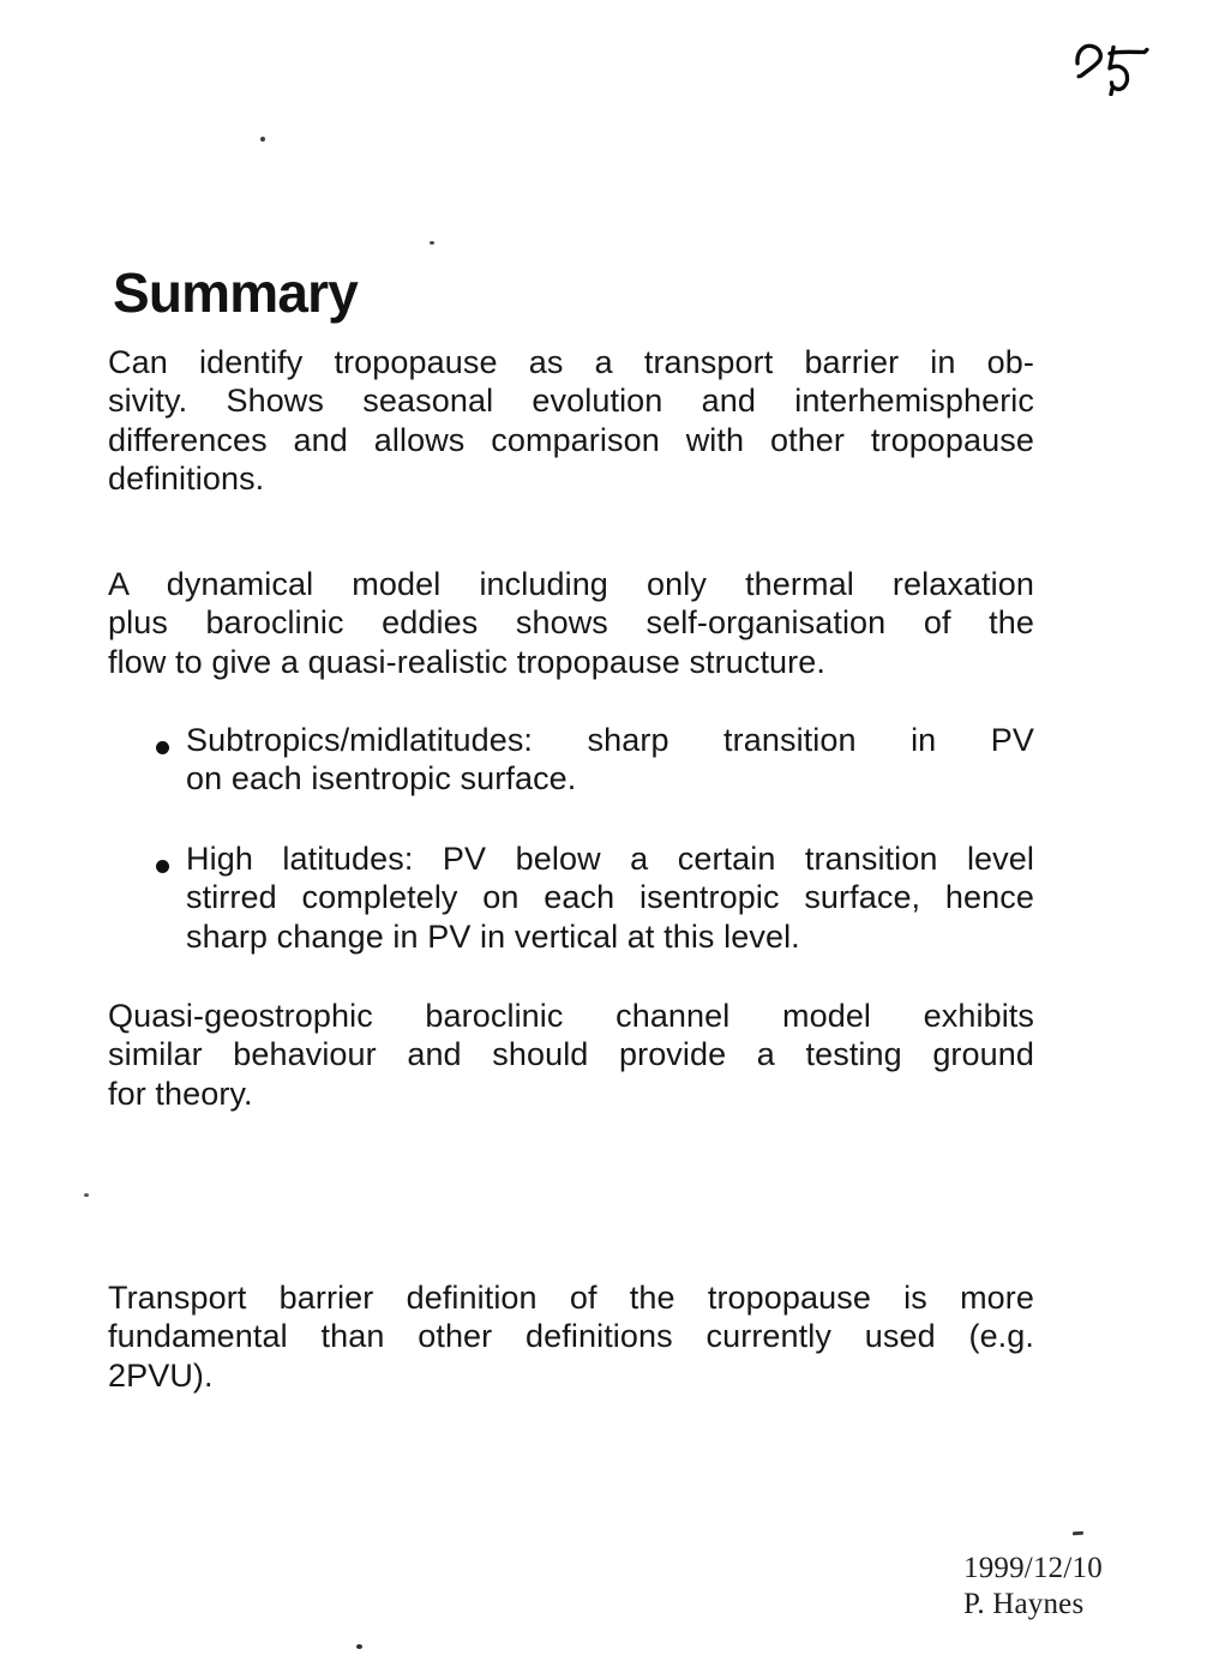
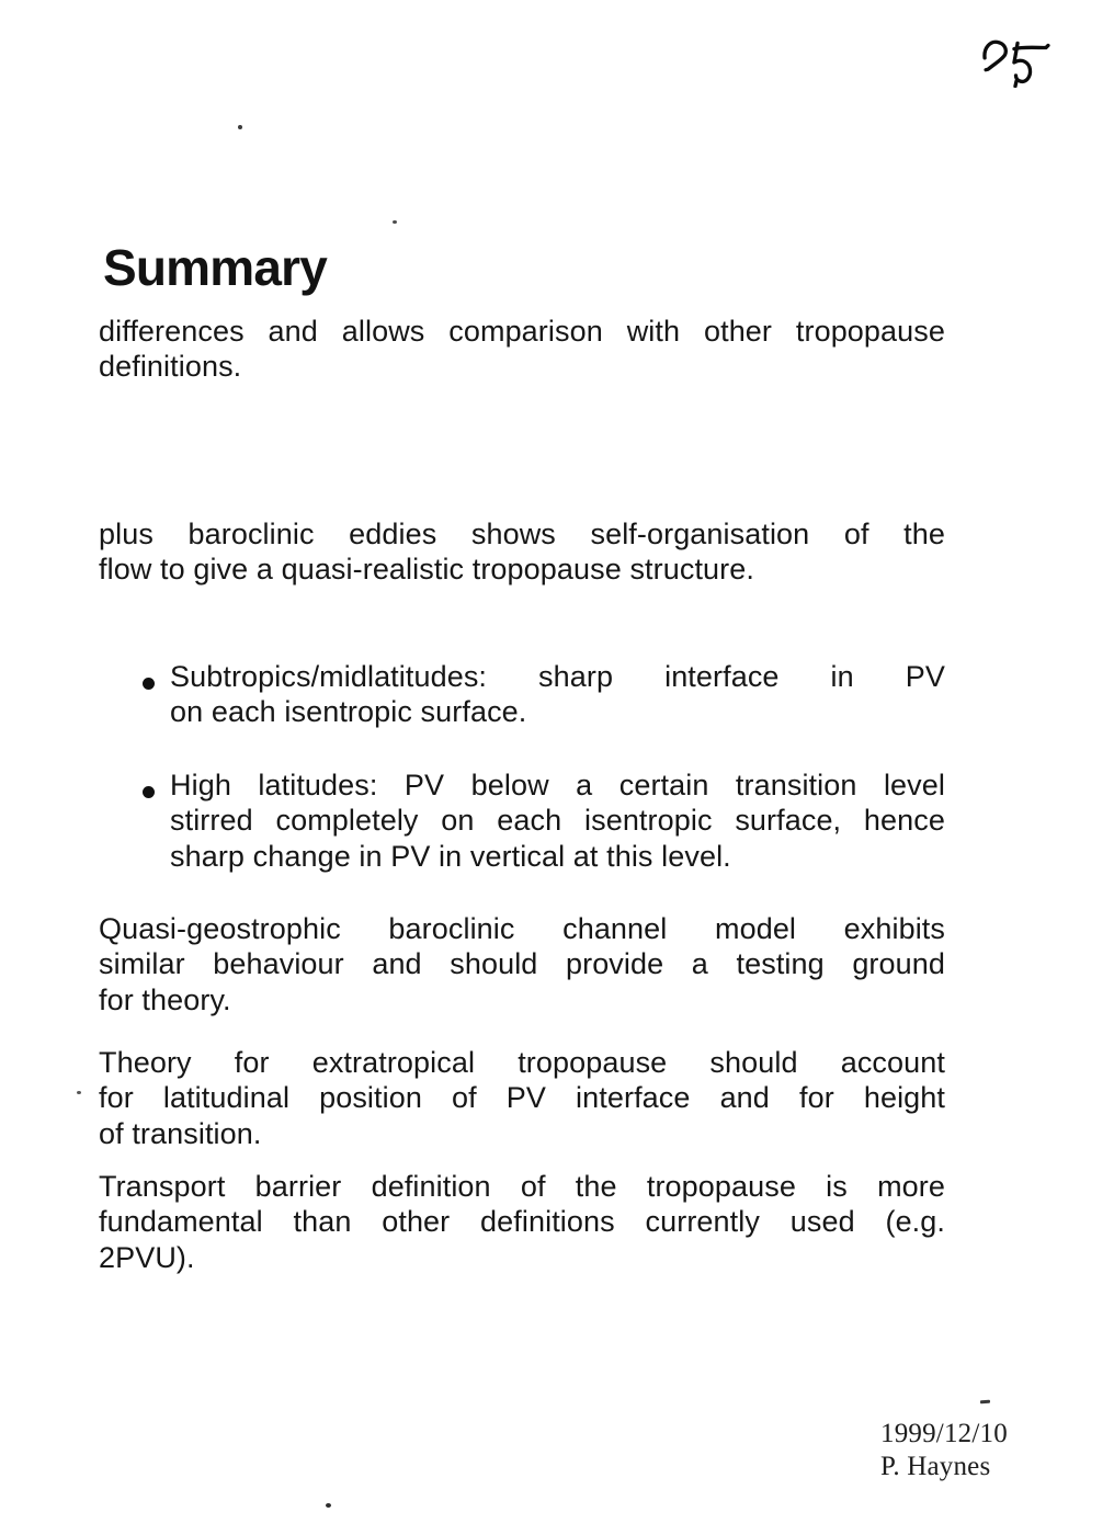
  Summary
- Can identify tropopause as a transport barrier in ob-
- sivity. Shows seasonal evolution and interhemispheric
  differences and allows comparison with other tropopause
  definitions.
- A dynamical model including only thermal relaxation
  plus baroclinic eddies shows self-organisation of the
  flow to give a quasi-realistic tropopause structure.
- Subtropics/midlatitudes: sharp transition in PV
+ Subtropics/midlatitudes: sharp interface in PV
  on each isentropic surface.
  High latitudes: PV below a certain transition level
  stirred completely on each isentropic surface, hence
  sharp change in PV in vertical at this level.
  Quasi-geostrophic baroclinic channel model exhibits
  similar behaviour and should provide a testing ground
  for theory.
+ Theory for extratropical tropopause should account
+ for latitudinal position of PV interface and for height
+ of transition.
  Transport barrier definition of the tropopause is more
  fundamental than other definitions currently used (e.g.
  2PVU).
  1999/12/10
  P. Haynes
